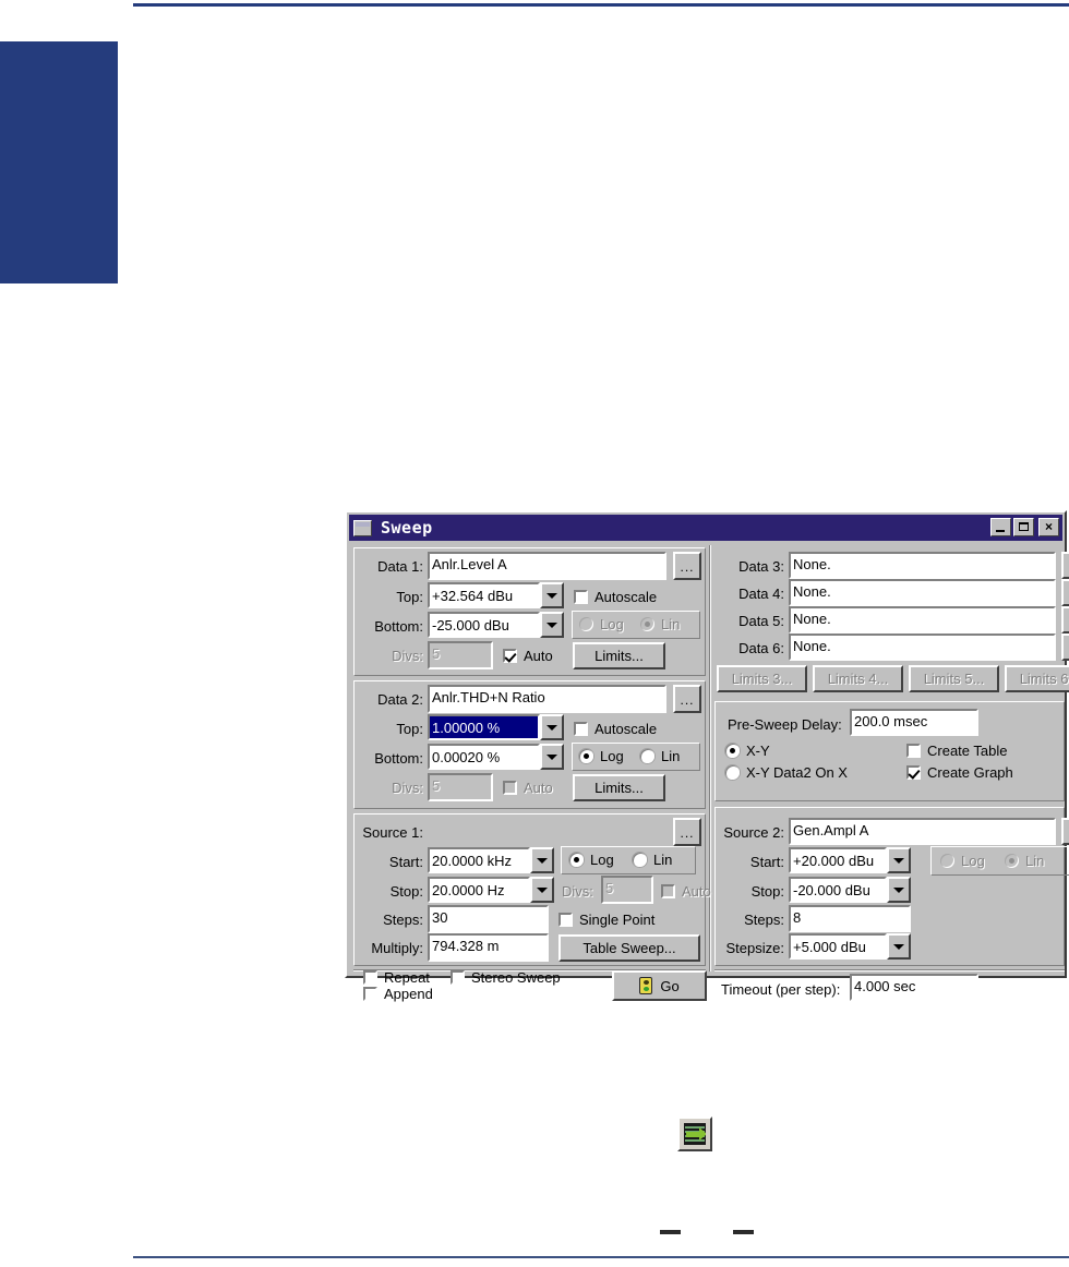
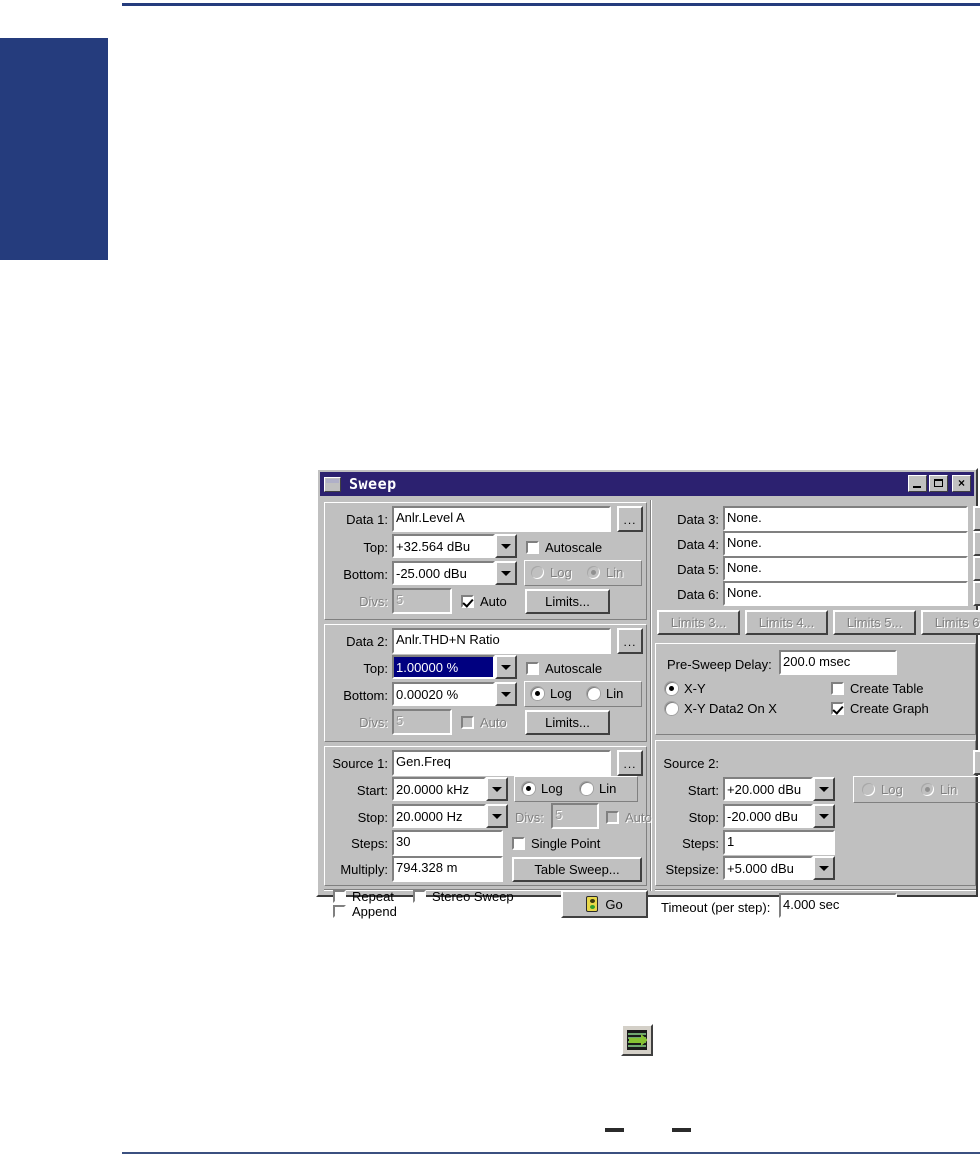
  Sweep
  ×
  Data 1:
  Anlr.Level A
  ...
  Top:
  +32.564 dBu
  Autoscale
  Bottom:
  -25.000 dBu
  Log
  Lin
  Divs:
  5
  Auto
  Limits...
  Data 2:
  Anlr.THD+N Ratio
  ...
  Top:
  1.00000 %
  Autoscale
  Bottom:
  0.00020 %
  Log
  Lin
  Divs:
  5
  Auto
  Limits...
  Source 1:
+ Gen.Freq
  ...
  Start:
  20.0000 kHz
  Log
  Lin
  Stop:
  20.0000 Hz
  Divs:
  5
  Auto
  Steps:
  30
  Single Point
  Multiply:
  794.328 m
  Table Sweep...
  Repeat
  Append
  Stereo Sweep
  Go
  Data 3:
  None.
  Data 4:
  None.
  Data 5:
  None.
  Data 6:
  None.
  Limits 3...
  Limits 4...
  Limits 5...
  Limits 6
  Pre-Sweep Delay:
  200.0 msec
  X-Y
  X-Y Data2 On X
  Create Table
  Create Graph
  Source 2:
- Gen.Ampl A
  Start:
  +20.000 dBu
  Log
  Lin
  Stop:
  -20.000 dBu
  Steps:
- 8
+ 1
  Stepsize:
  +5.000 dBu
  Timeout (per step):
  4.000 sec
